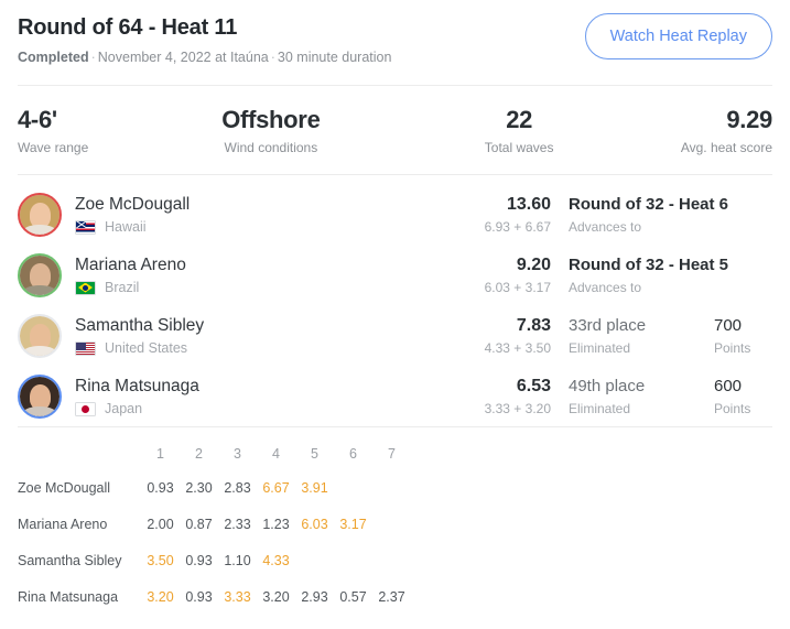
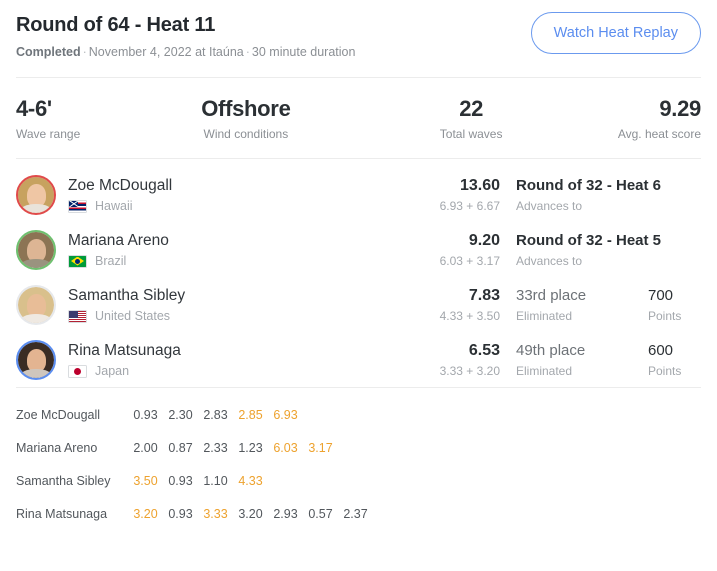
  Round of 64 - Heat 11
  Completed · November 4, 2022 at Itaúna · 30 minute duration
  Watch Heat Replay
  4-6'
  Wave range
  Offshore
  Wind conditions
  22
  Total waves
  9.29
  Avg. heat score
  Zoe McDougall
  Hawaii
  13.60
  6.93 + 6.67
  Round of 32 - Heat 6
  Advances to
  Mariana Areno
  Brazil
  9.20
  6.03 + 3.17
  Round of 32 - Heat 5
  Advances to
  Samantha Sibley
  United States
  7.83
  4.33 + 3.50
  33rd place
  Eliminated
  700
  Points
  Rina Matsunaga
  Japan
  6.53
  3.33 + 3.20
  49th place
  Eliminated
  600
  Points
- 1
- 2
- 3
- 4
- 5
- 6
- 7
  Zoe McDougall
  0.93
  2.30
  2.83
- 6.67
+ 2.85
- 3.91
+ 6.93
  Mariana Areno
  2.00
  0.87
  2.33
  1.23
  6.03
  3.17
  Samantha Sibley
  3.50
  0.93
  1.10
  4.33
  Rina Matsunaga
  3.20
  0.93
  3.33
  3.20
  2.93
  0.57
  2.37
